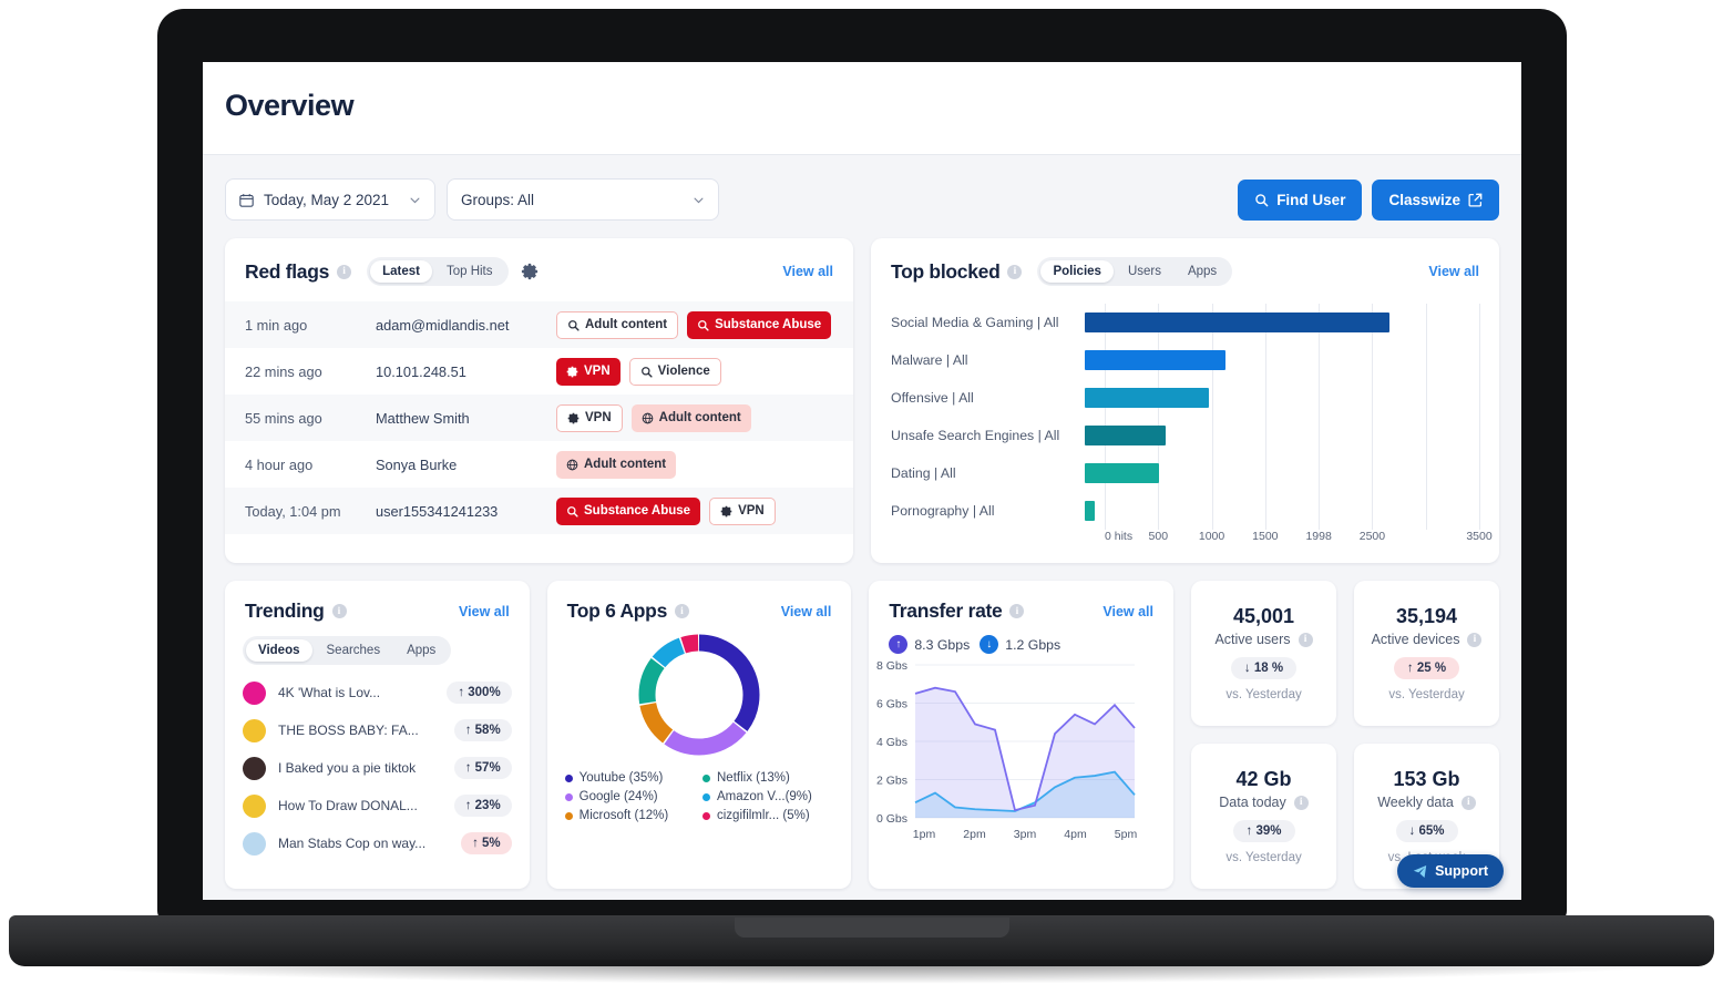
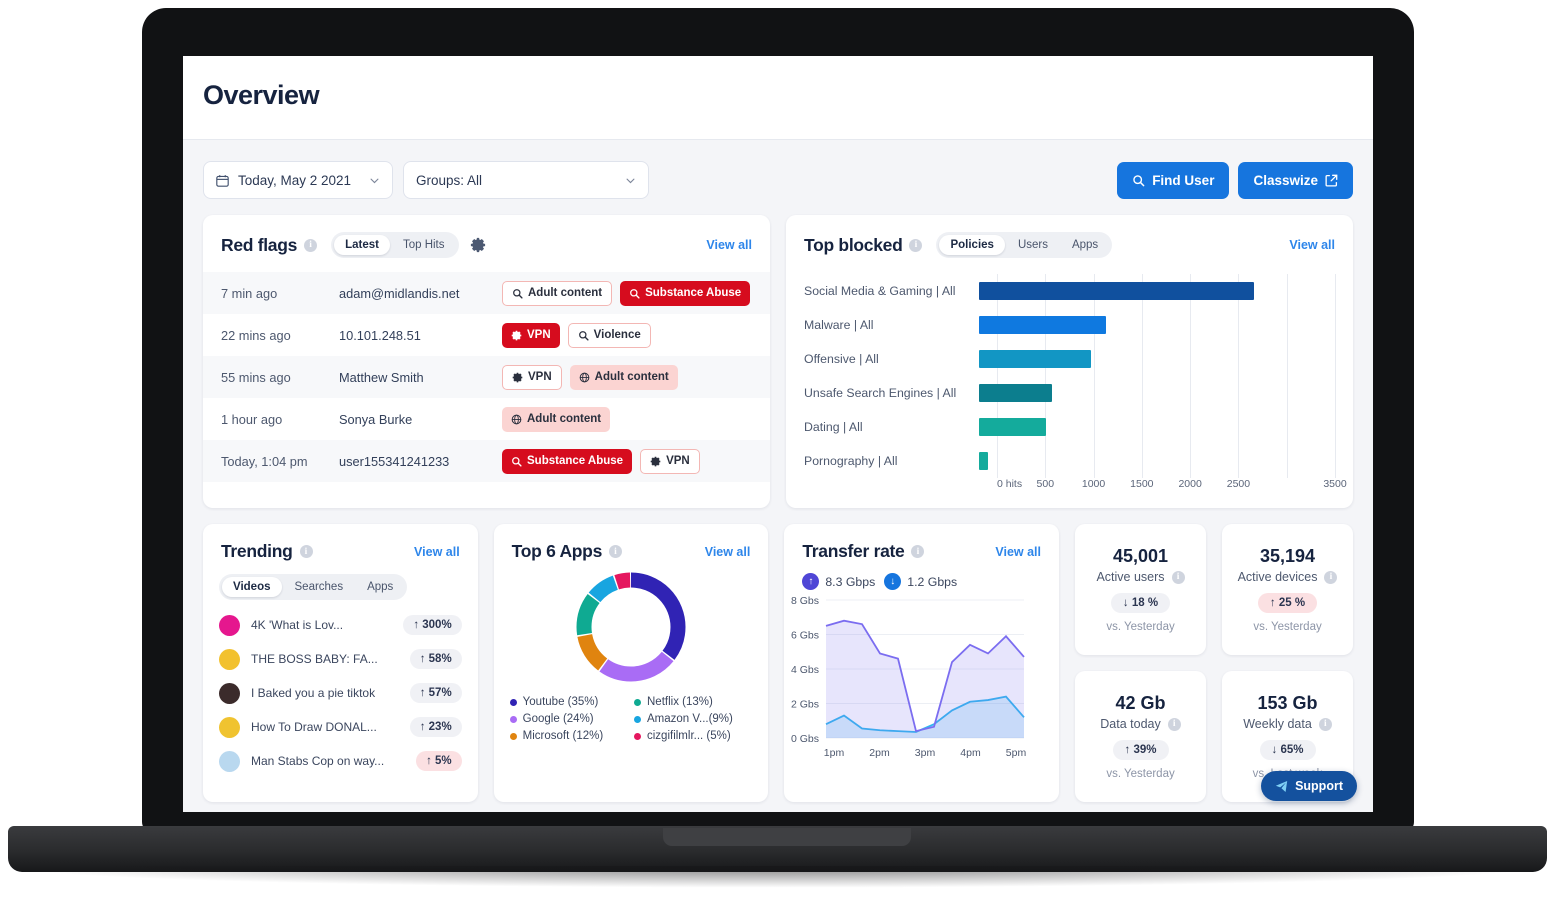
  Overview
  Today, May 2 2021
  Groups: All
  Find User
  Classwize
  Red flags
  i
  Latest
  Top Hits
  View all
- 1 min ago
+ 7 min ago
  adam@midlandis.net
  Adult content
  Substance Abuse
  22 mins ago
  10.101.248.51
  VPN
  Violence
  55 mins ago
  Matthew Smith
  VPN
  Adult content
- 4 hour ago
+ 1 hour ago
  Sonya Burke
  Adult content
  Today, 1:04 pm
  user155341241233
  Substance Abuse
  VPN
  Top blocked
  i
  Policies
  Users
  Apps
  View all
  Social Media & Gaming | All
  Malware | All
  Offensive | All
  Unsafe Search Engines | All
  Dating | All
  Pornography | All
  0 hits
  500
  1000
  1500
- 1998
+ 2000
  2500
  3500
  Trending
  i
  View all
  Videos
  Searches
  Apps
  4K 'What is Lov...
  ↑ 300%
  THE BOSS BABY: FA...
  ↑ 58%
  I Baked you a pie tiktok
  ↑ 57%
  How To Draw DONAL...
  ↑ 23%
  Man Stabs Cop on way...
  ↑ 5%
  Top 6 Apps
  i
  View all
  Youtube (35%)
  Netflix (13%)
  Google (24%)
  Amazon V...(9%)
  Microsoft (12%)
  cizgifilmlr... (5%)
  Transfer rate
  i
  View all
  ↑
  8.3 Gbps
  ↓
  1.2 Gbps
  0 Gbs
  2 Gbs
  4 Gbs
  6 Gbs
  8 Gbs
  1pm
  2pm
  3pm
  4pm
  5pm
  45,001
  Active users
  i
  ↓ 18 %
  vs. Yesterday
  35,194
  Active devices
  i
  ↑ 25 %
  vs. Yesterday
  42 Gb
  Data today
  i
  ↑ 39%
  vs. Yesterday
  153 Gb
  Weekly data
  i
  ↓ 65%
  Support
